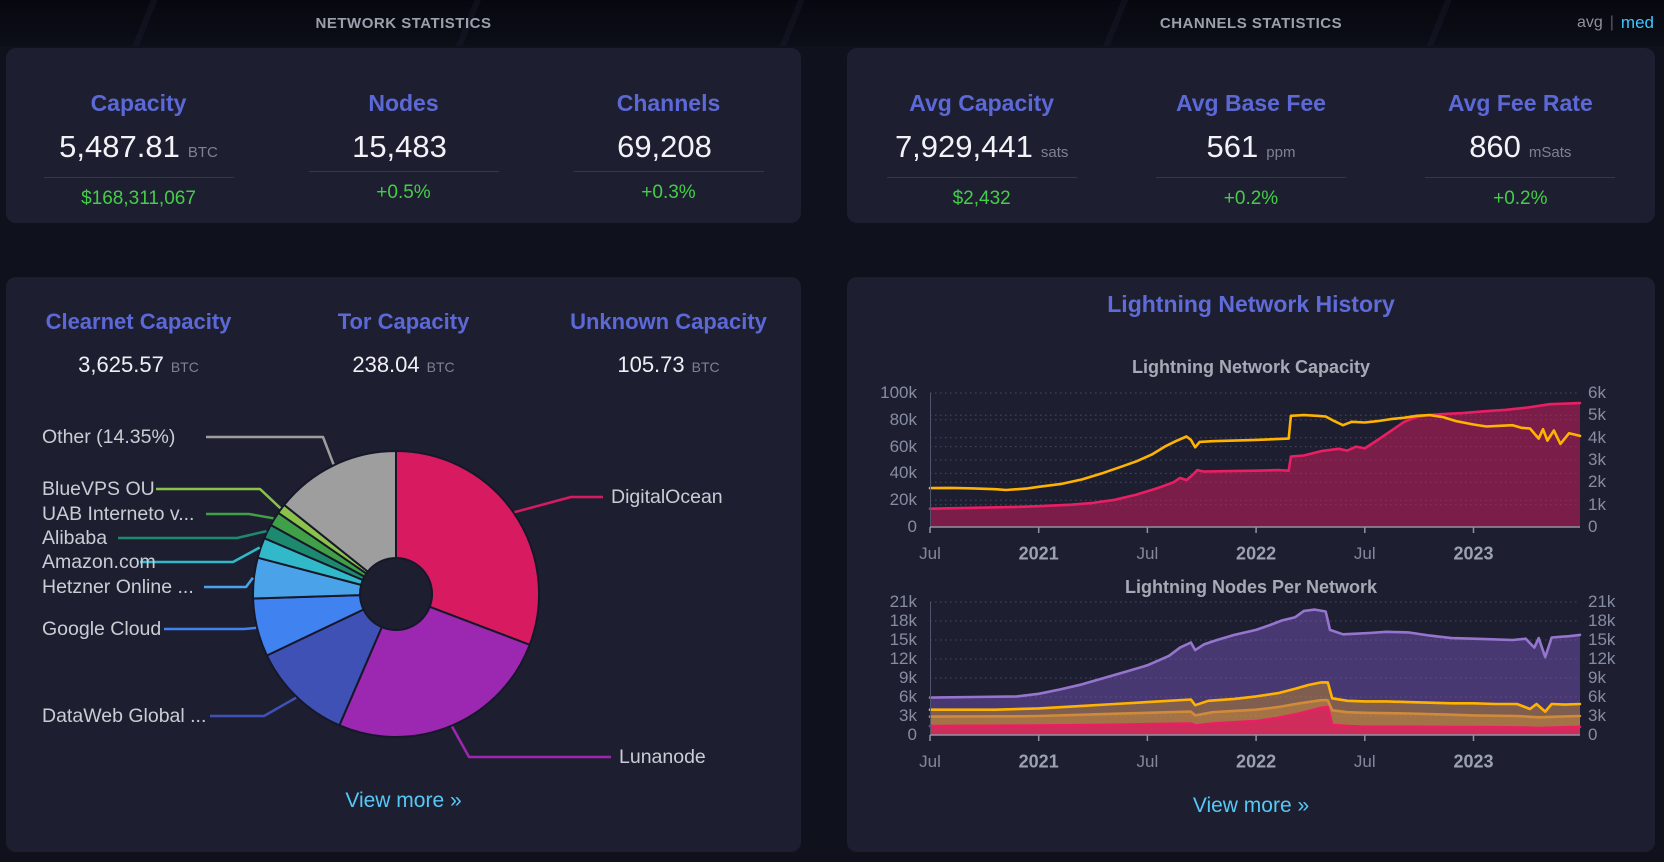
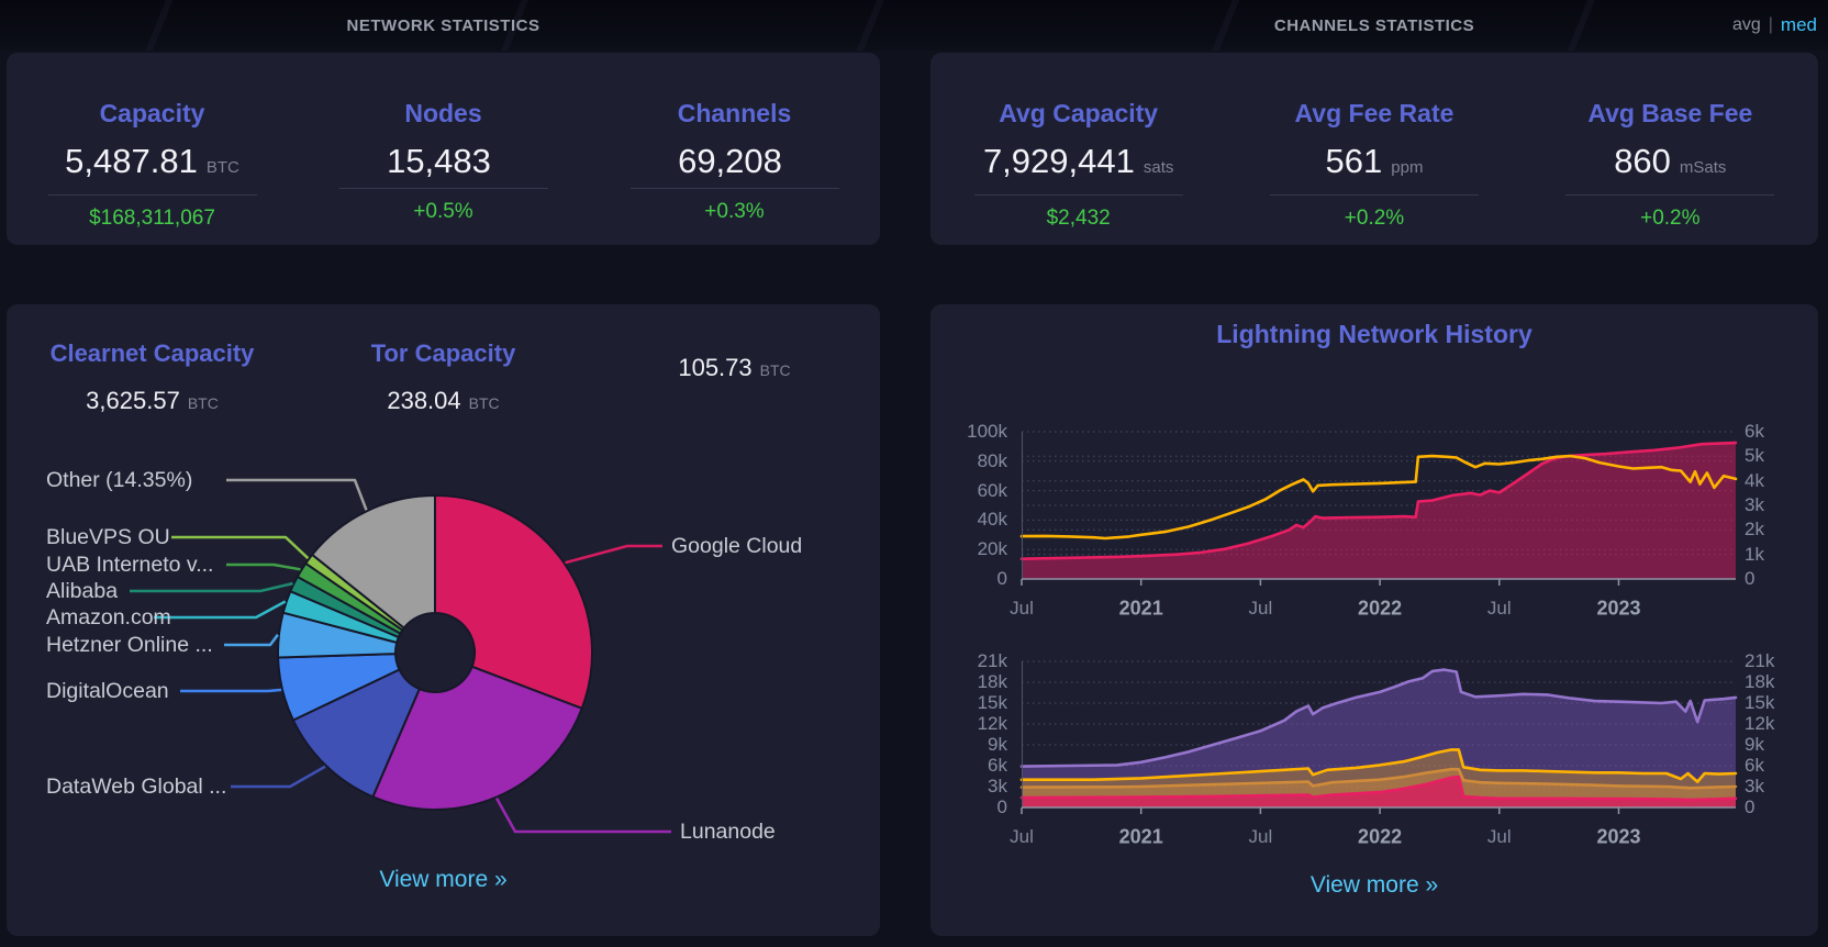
  NETWORK STATISTICS
  CHANNELS STATISTICS
  avg
  |
  med
  Capacity
  5,487.81
  BTC
  $168,311,067
  Nodes
  15,483
  +0.5%
  Channels
  69,208
  +0.3%
  Avg Capacity
  7,929,441
  sats
  $2,432
- Avg Base Fee
+ Avg Fee Rate
  561
  ppm
  +0.2%
- Avg Fee Rate
+ Avg Base Fee
  860
  mSats
  +0.2%
  Clearnet Capacity
  3,625.57
  BTC
  Tor Capacity
  238.04
  BTC
- Unknown Capacity
  105.73
  BTC
- DigitalOcean
+ Google Cloud
  Lunanode
  DataWeb Global ...
- Google Cloud
+ DigitalOcean
  Hetzner Online ...
  Amazon.com
  Alibaba
  UAB Interneto v...
  BlueVPS OU
  Other (14.35%)
  View more »
  Lightning Network History
- Lightning Network Capacity
- Lightning Nodes Per Network
  100k
  80k
  60k
  40k
  20k
  0
  6k
  5k
  4k
  3k
  2k
  1k
  0
  Jul
  2021
  Jul
  2022
  Jul
  2023
  21k
  18k
  15k
  12k
  9k
  6k
  3k
  0
  21k
  18k
  15k
  12k
  9k
  6k
  3k
  0
  Jul
  2021
  Jul
  2022
  Jul
  2023
  View more »
